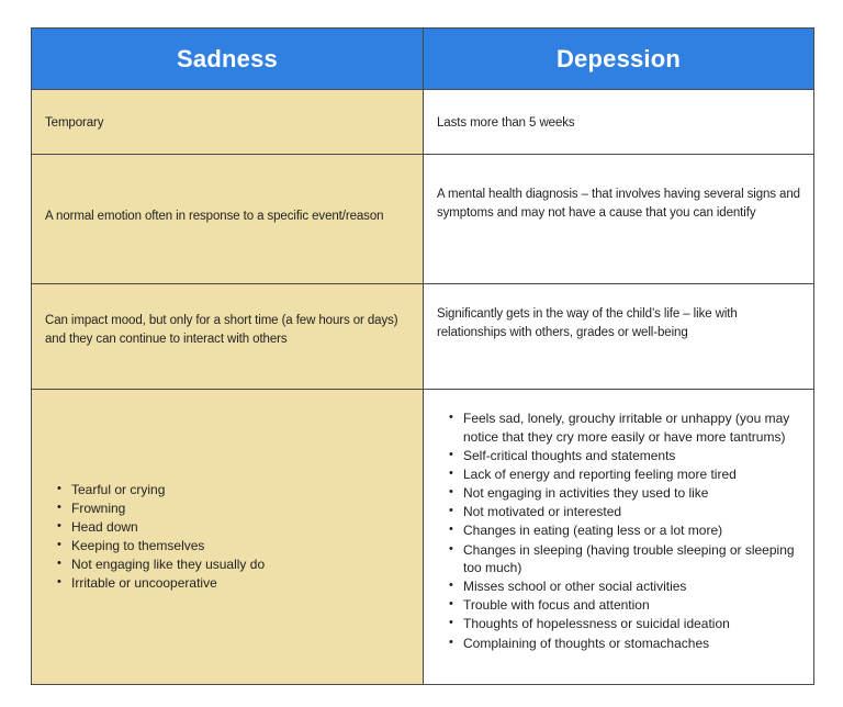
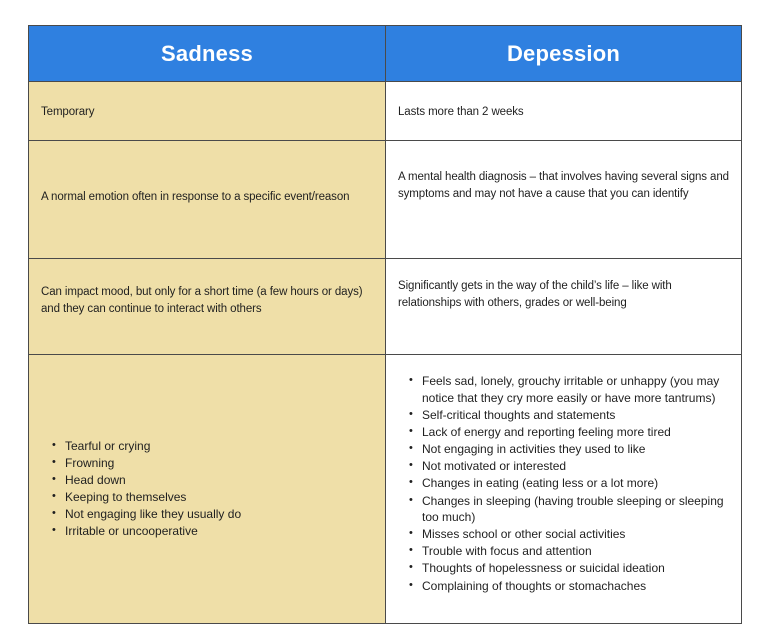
  Sadness	Depession
- Temporary	Lasts more than 5 weeks
+ Temporary	Lasts more than 2 weeks
  A normal emotion often in response to a specific event/reason	A mental health diagnosis – that involves having several signs and symptoms and may not have a cause that you can identify
  Can impact mood, but only for a short time (a few hours or days) and they can continue to interact with others	Significantly gets in the way of the child’s life – like with relationships with others, grades or well-being
  Tearful or cryingFrowningHead downKeeping to themselvesNot engaging like they usually doIrritable or uncooperative	Feels sad, lonely, grouchy irritable or unhappy (you may notice that they cry more easily or have more tantrums)Self-critical thoughts and statementsLack of energy and reporting feeling more tiredNot engaging in activities they used to likeNot motivated or interestedChanges in eating (eating less or a lot more)Changes in sleeping (having trouble sleeping or sleeping too much)Misses school or other social activitiesTrouble with focus and attentionThoughts of hopelessness or suicidal ideationComplaining of thoughts or stomachaches
